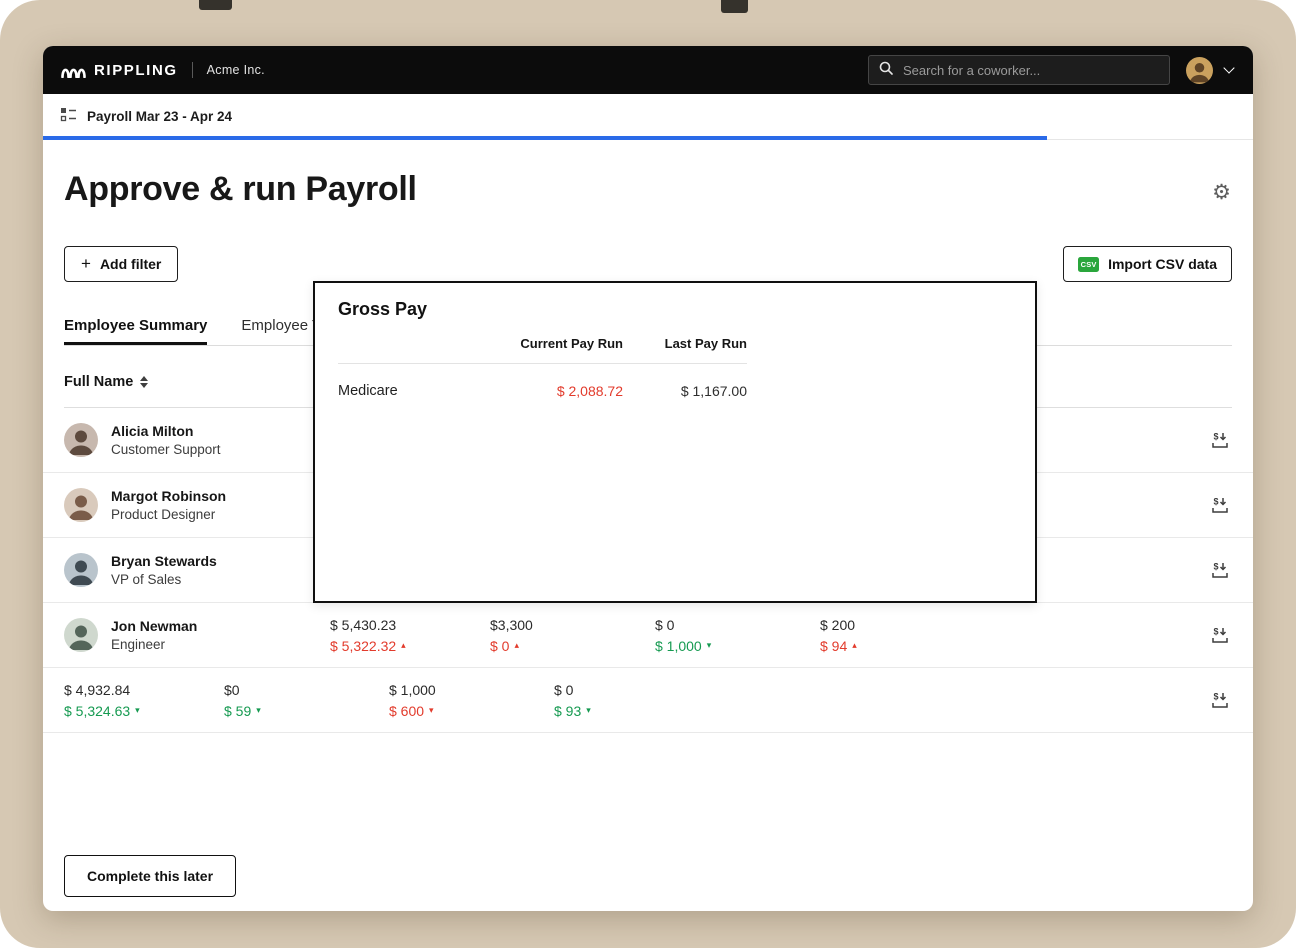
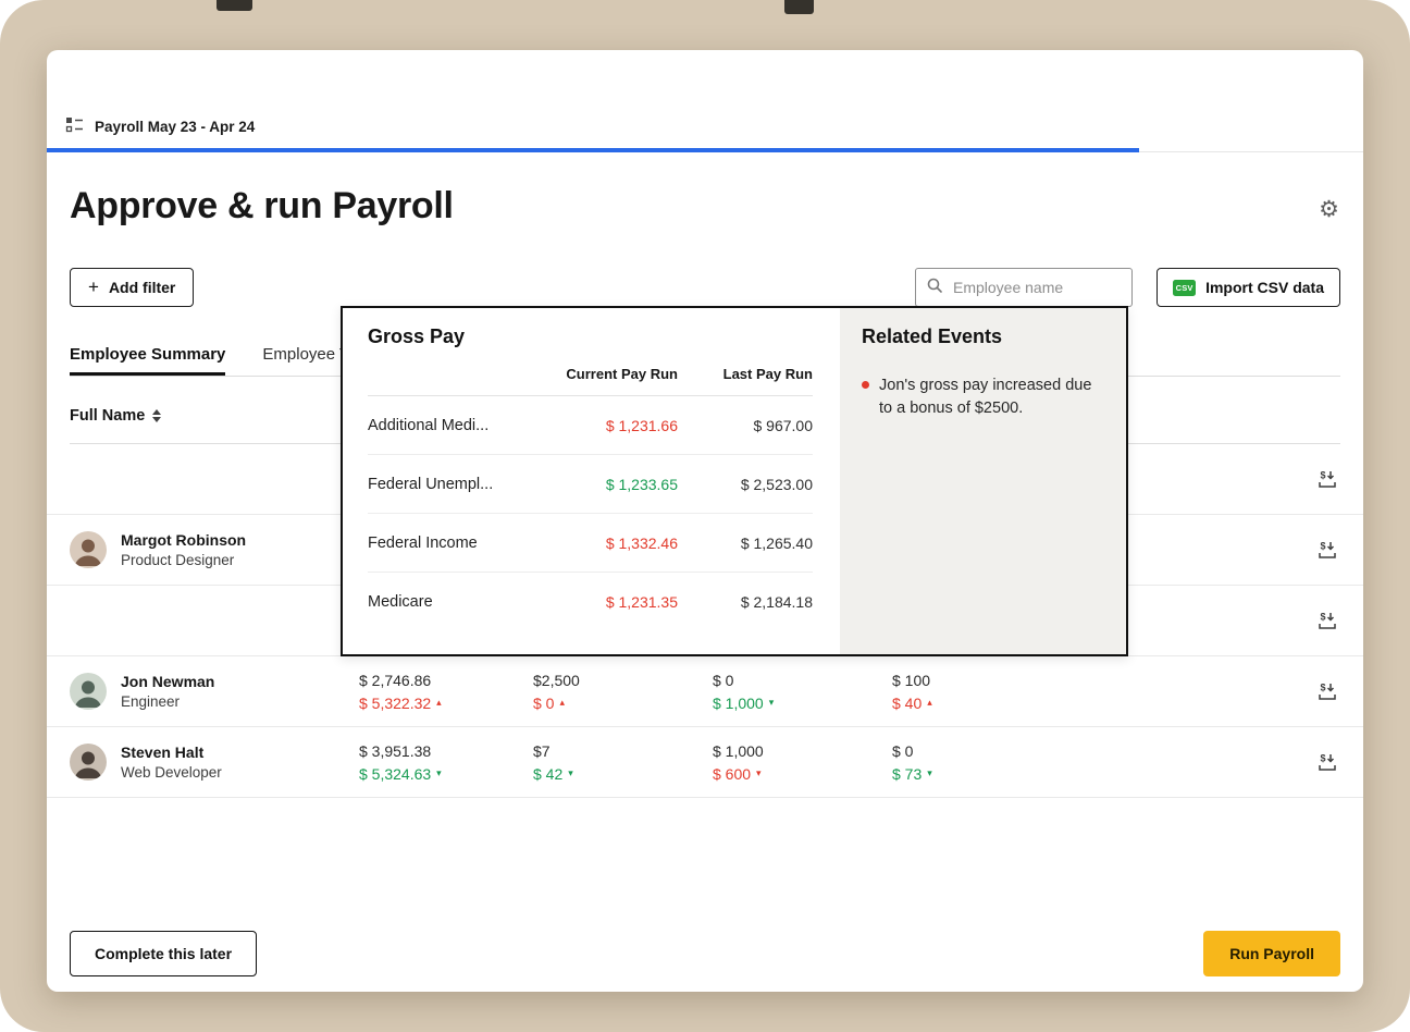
- RIPPLING
- Acme Inc.
- Search for a coworker...
- Payroll Mar 23 - Apr 24
+ Payroll May 23 - Apr 24
  Approve & run Payroll
  ⚙
  +
  Add filter
+ Employee name
  CSV
  Import CSV data
  Employee Summary
  Employee
  Full Name
- Alicia Milton
- Customer Support
  $
  Margot Robinson
  Product Designer
  $
- Bryan Stewards
- VP of Sales
  $
  Jon Newman
  Engineer
- $ 5,430.23
+ $ 2,746.86
  $ 5,322.32
  ▴
- $3,300
+ $2,500
  $ 0
  ▴
  $ 0
  $ 1,000
  ▾
- $ 200
+ $ 100
- $ 94
+ $ 40
  ▴
  $
+ Steven Halt
+ Web Developer
- $ 4,932.84
+ $ 3,951.38
  $ 5,324.63
  ▾
- $0
+ $7
- $ 59
+ $ 42
  ▾
  $ 1,000
  $ 600
  ▾
  $ 0
- $ 93
+ $ 73
  ▾
  $
  Gross Pay
  Current Pay Run
  Last Pay Run
+ Additional Medi...
+ $ 1,231.66
+ $ 967.00
+ Federal Unempl...
+ $ 1,233.65
+ $ 2,523.00
+ Federal Income
+ $ 1,332.46
+ $ 1,265.40
  Medicare
- $ 2,088.72
+ $ 1,231.35
- $ 1,167.00
+ $ 2,184.18
+ Related Events
+ Jon's gross pay increased due to a bonus of $2500.
  Complete this later
+ Run Payroll
